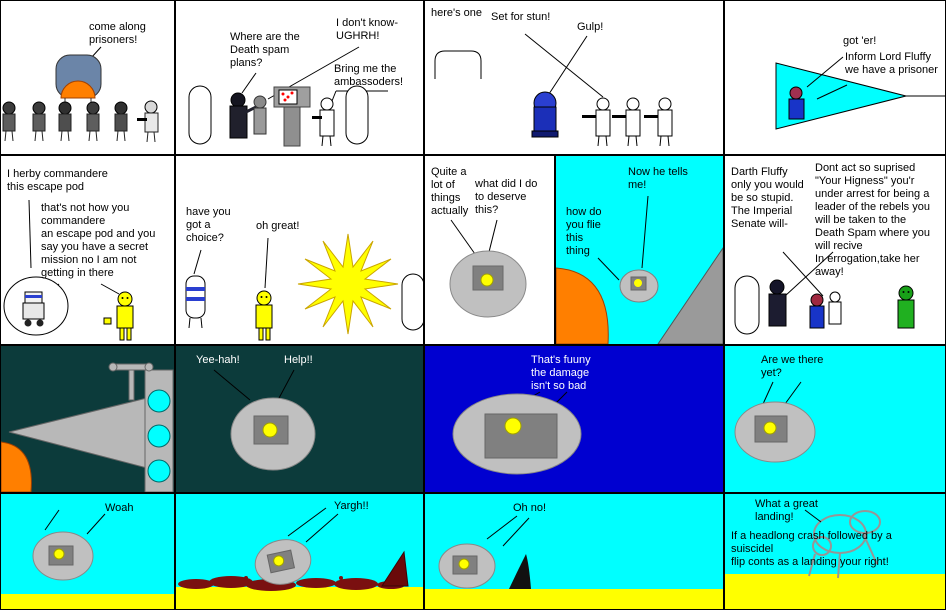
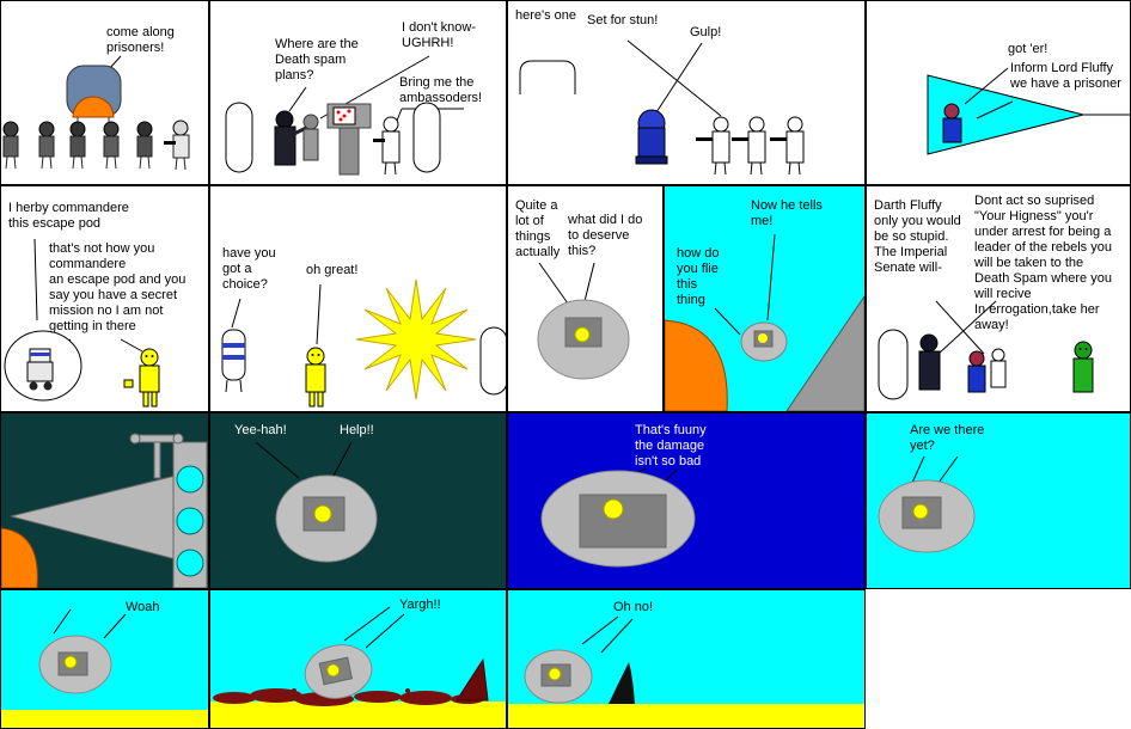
  come along
  prisoners!
  Where are the
  Death spam
  plans?
  I don't know-
  UGHRH!
  Bring me the
  ambassoders!
  here's one
  Set for stun!
  Gulp!
  got 'er!
  Inform Lord Fluffy
  we have a prisoner
  I herby commandere
  this escape pod
  that's not how you
  commandere
  an escape pod and you
  say you have a secret
  mission no I am not
  getting in there
  have you
  got a
  choice?
  oh great!
  Quite a
  lot of
  things
  actually
  what did I do
  to deserve
  this?
  Now he tells
  me!
  how do
  you flie
  this
  thing
  Darth Fluffy
  only you would
  be so stupid.
  The Imperial
  Senate will-
  Dont act so suprised
  "Your Higness" you'r
  under arrest for being a
  leader of the rebels you
  will be taken to the
  Death Spam where you
  will recive
  In errogation,take her
  away!
  Yee-hah!
  Help!!
  That's fuuny
  the damage
  isn't so bad
  Are we there
  yet?
  Woah
  Yargh!!
  Oh no!
- What a great
- landing!
- If a headlong crash followed by a
- suiscidel
- flip conts as a landing your right!
